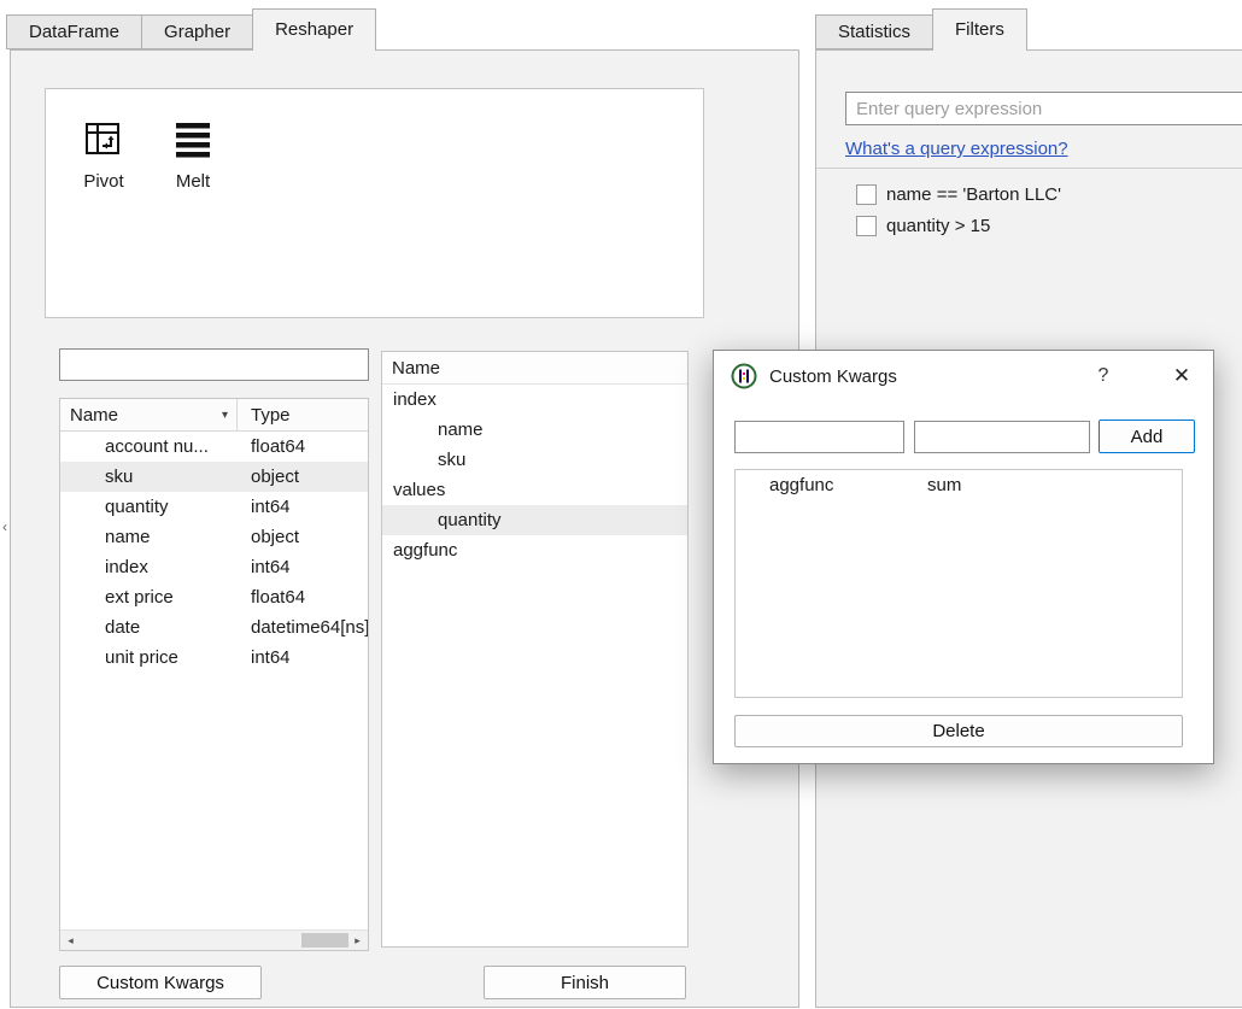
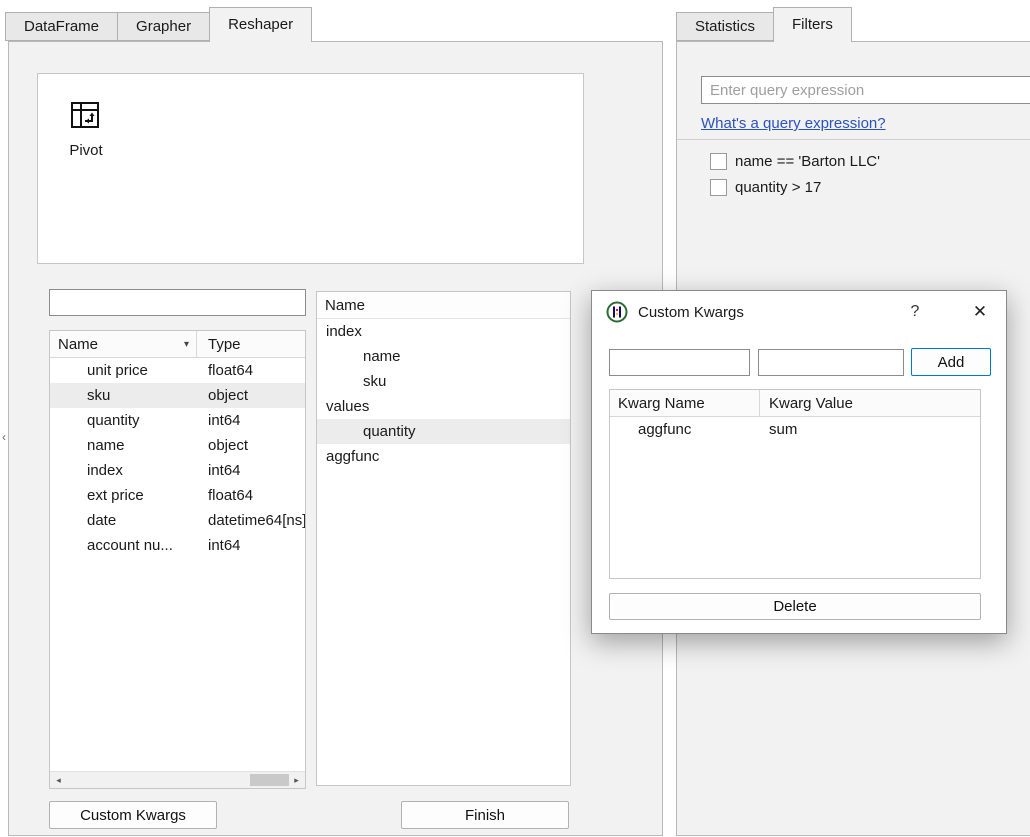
  ‹
  DataFrame
  Grapher
  Reshaper
  Statistics
  Filters
  Pivot
- Melt
  Name
  ▾
  Type
- account nu...
+ unit price
  float64
  sku
  object
  quantity
  int64
  name
  object
  index
  int64
  ext price
  float64
  date
  datetime64[ns]
- unit price
+ account nu...
  int64
  ◂
  ▸
  Name
  index
  name
  sku
  values
  quantity
  aggfunc
  Custom Kwargs
  Finish
  Enter query expression
  What's a query expression?
  name == 'Barton LLC'
- quantity > 15
+ quantity > 17
  Custom Kwargs
  ?
  ✕
  Add
+ Kwarg Name
+ Kwarg Value
  aggfunc
  sum
  Delete
